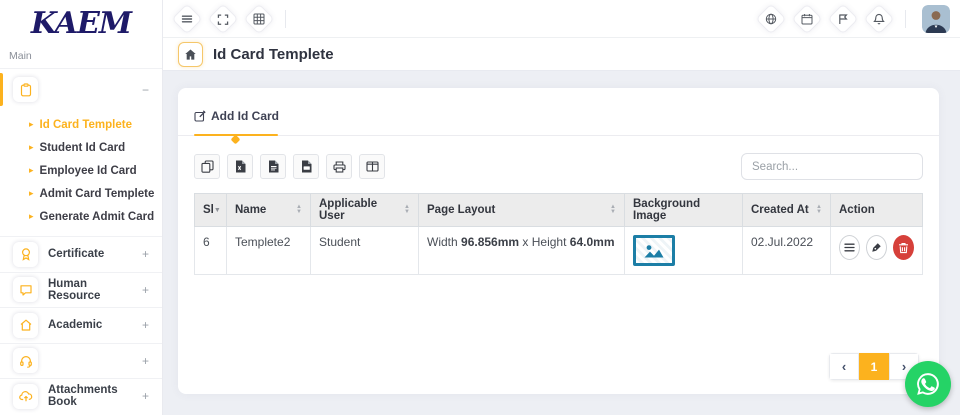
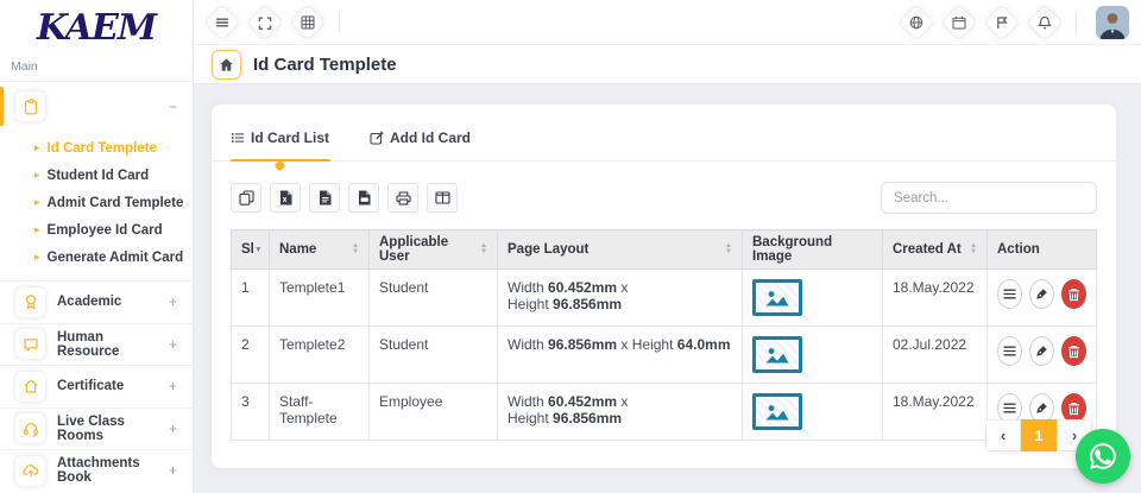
  KAEM
  Main
  −
  ▸
  Id Card Templete
  ▸
  Student Id Card
  ▸
- Employee Id Card
+ Admit Card Templete
  ▸
- Admit Card Templete
+ Employee Id Card
  ▸
  Generate Admit Card
- Certificate
+ Academic
  +
  Human Resource
  +
- Academic
+ Certificate
  +
+ Live Class Rooms
  +
  Attachments Book
  +
  Id Card Templete
+ Id Card List
  Add Id Card
  Search...
  Sl	Name	Applicable User	Page Layout	Background Image	Created At	Action
+ 1	Templete1	Student	Width 60.452mm x Height 96.856mm		18.May.2022
- 6	Templete2	Student	Width 96.856mm x Height 64.0mm		02.Jul.2022
+ 2	Templete2	Student	Width 96.856mm x Height 64.0mm		02.Jul.2022
+ 3	Staff-Templete	Employee	Width 60.452mm x Height 96.856mm		18.May.2022
  ‹
  1
  ›
